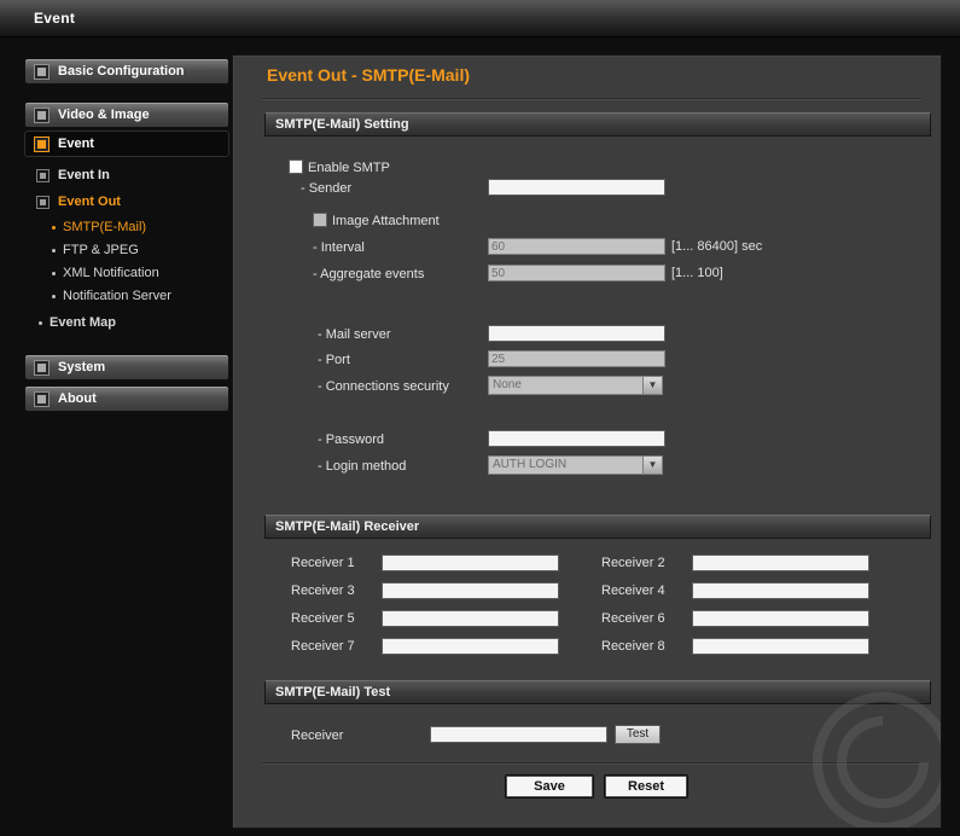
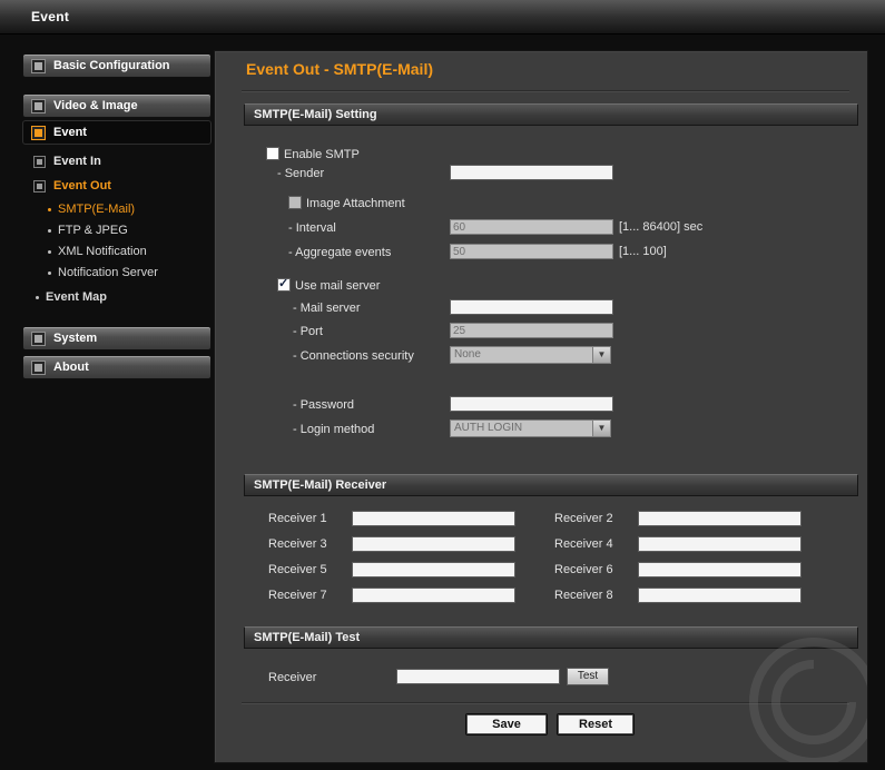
  Event
  Basic Configuration
  Video & Image
  Event
  Event In
  Event Out
  SMTP(E-Mail)
  FTP & JPEG
  XML Notification
  Notification Server
  Event Map
  System
  About
  Event Out - SMTP(E-Mail)
  SMTP(E-Mail) Setting
  Enable SMTP
  - Sender
  Image Attachment
  - Interval
  60
  [1... 86400] sec
  - Aggregate events
  50
  [1... 100]
+ Use mail server
  - Mail server
  - Port
  25
  - Connections security
  None
  ▼
  - Password
  - Login method
  AUTH LOGIN
  ▼
  SMTP(E-Mail) Receiver
  Receiver 1
  Receiver 2
  Receiver 3
  Receiver 4
  Receiver 5
  Receiver 6
  Receiver 7
  Receiver 8
  SMTP(E-Mail) Test
  Receiver
  Test
  Save
  Reset
